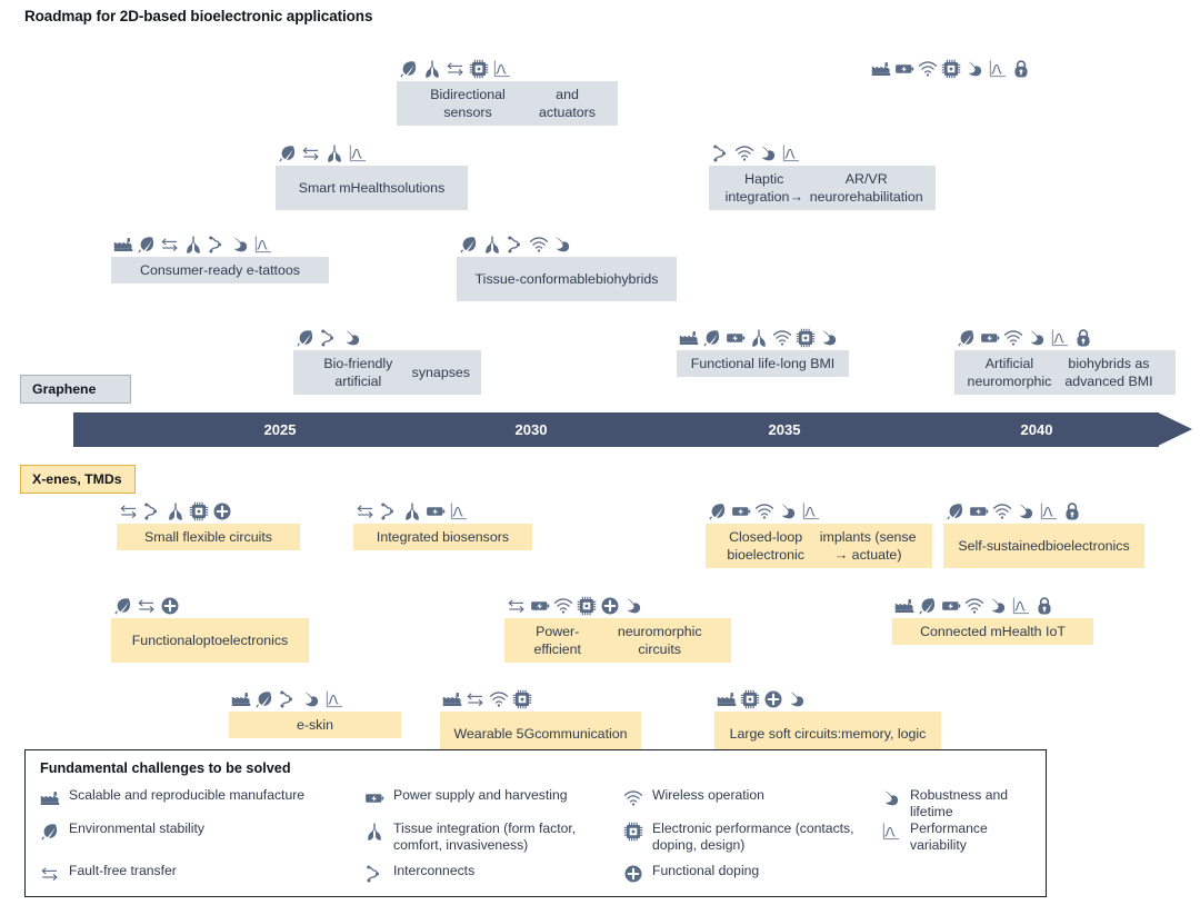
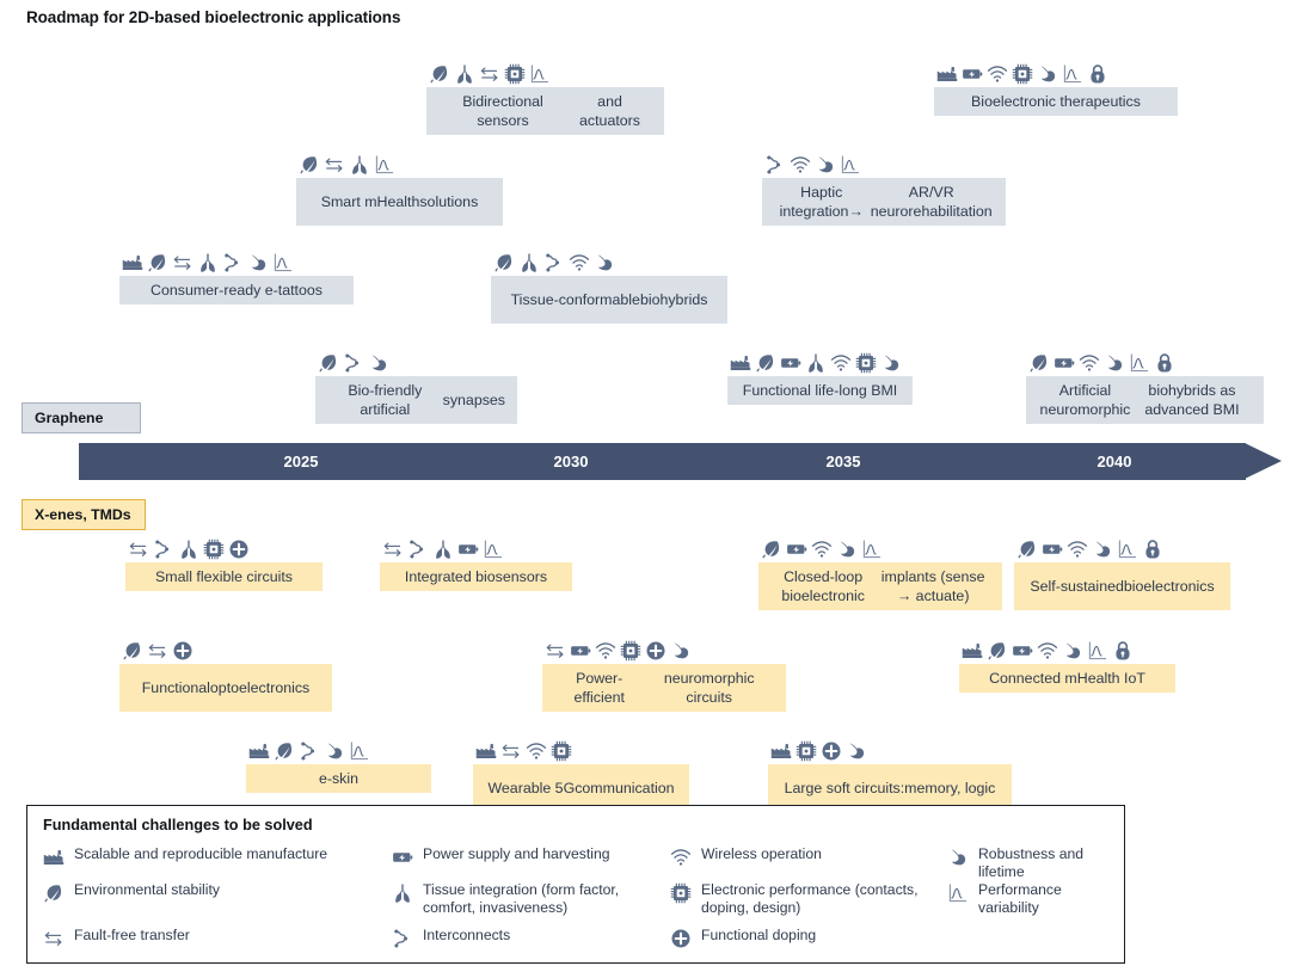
  Roadmap for 2D-based bioelectronic applications
  Bidirectional sensors
  and actuators
+ Bioelectronic therapeutics
  Smart mHealth
  solutions
  Haptic integration→
  AR/VR neurorehabilitation
  Consumer-ready e-tattoos
  Tissue-conformable
  biohybrids
  Bio-friendly artificial
  synapses
  Functional life-long BMI
  Artificial neuromorphic
  biohybrids as advanced BMI
  Small flexible circuits
  Integrated biosensors
  Closed-loop bioelectronic
  implants (sense → actuate)
  Self-sustained
  bioelectronics
  Functional
  optoelectronics
  Power-efficient
  neuromorphic circuits
  Connected mHealth IoT
  e-skin
  Wearable 5G
  communication
  Large soft circuits:
  memory, logic
  Graphene
  2025
  2030
  2035
  2040
  X-enes, TMDs
  Fundamental challenges to be solved
  Scalable and reproducible manufacture
  Power supply and harvesting
  Wireless operation
  Robustness and lifetime
  Environmental stability
  Tissue integration (form factor, comfort, invasiveness)
  Electronic performance (contacts, doping, design)
  Performance variability
  Fault-free transfer
  Interconnects
  Functional doping
